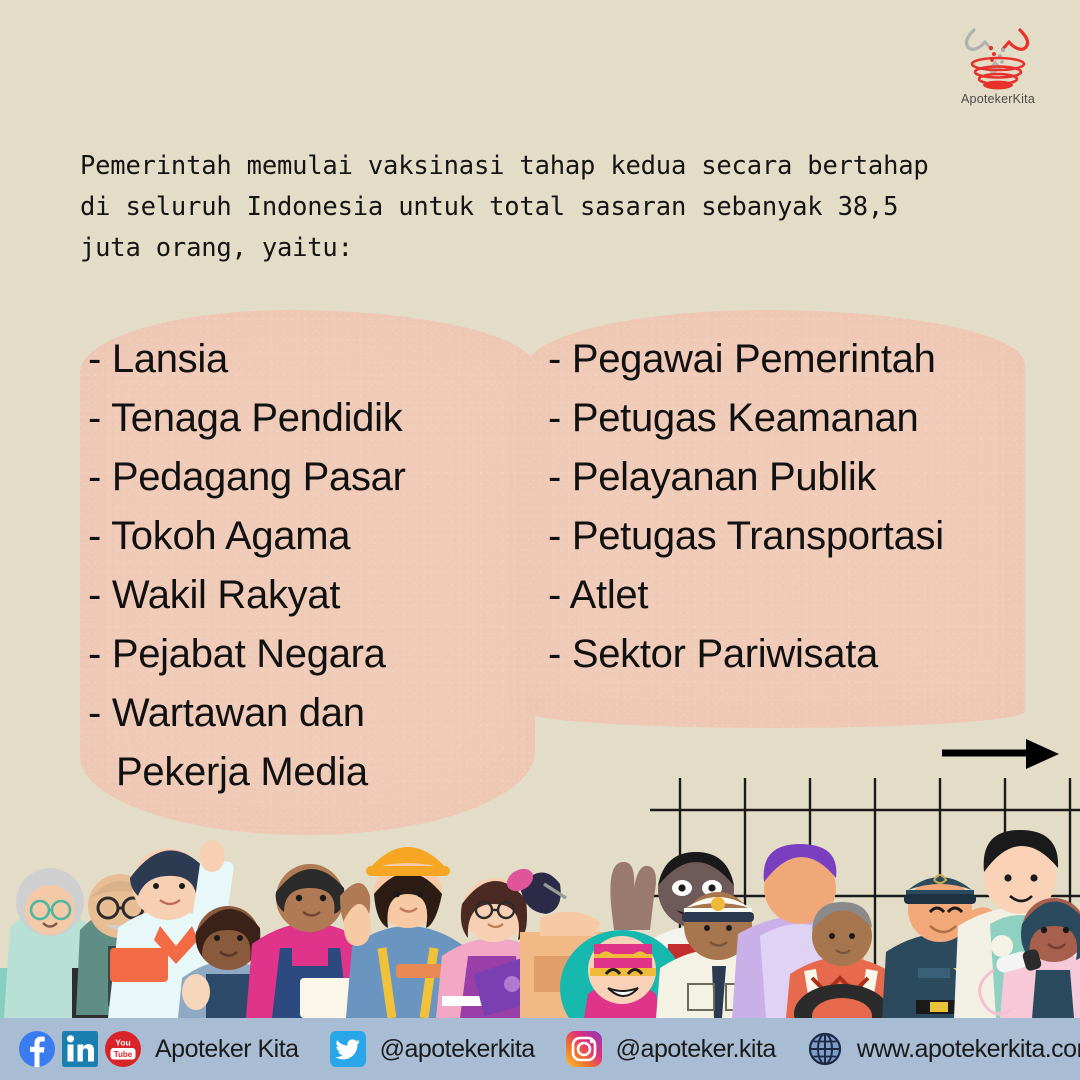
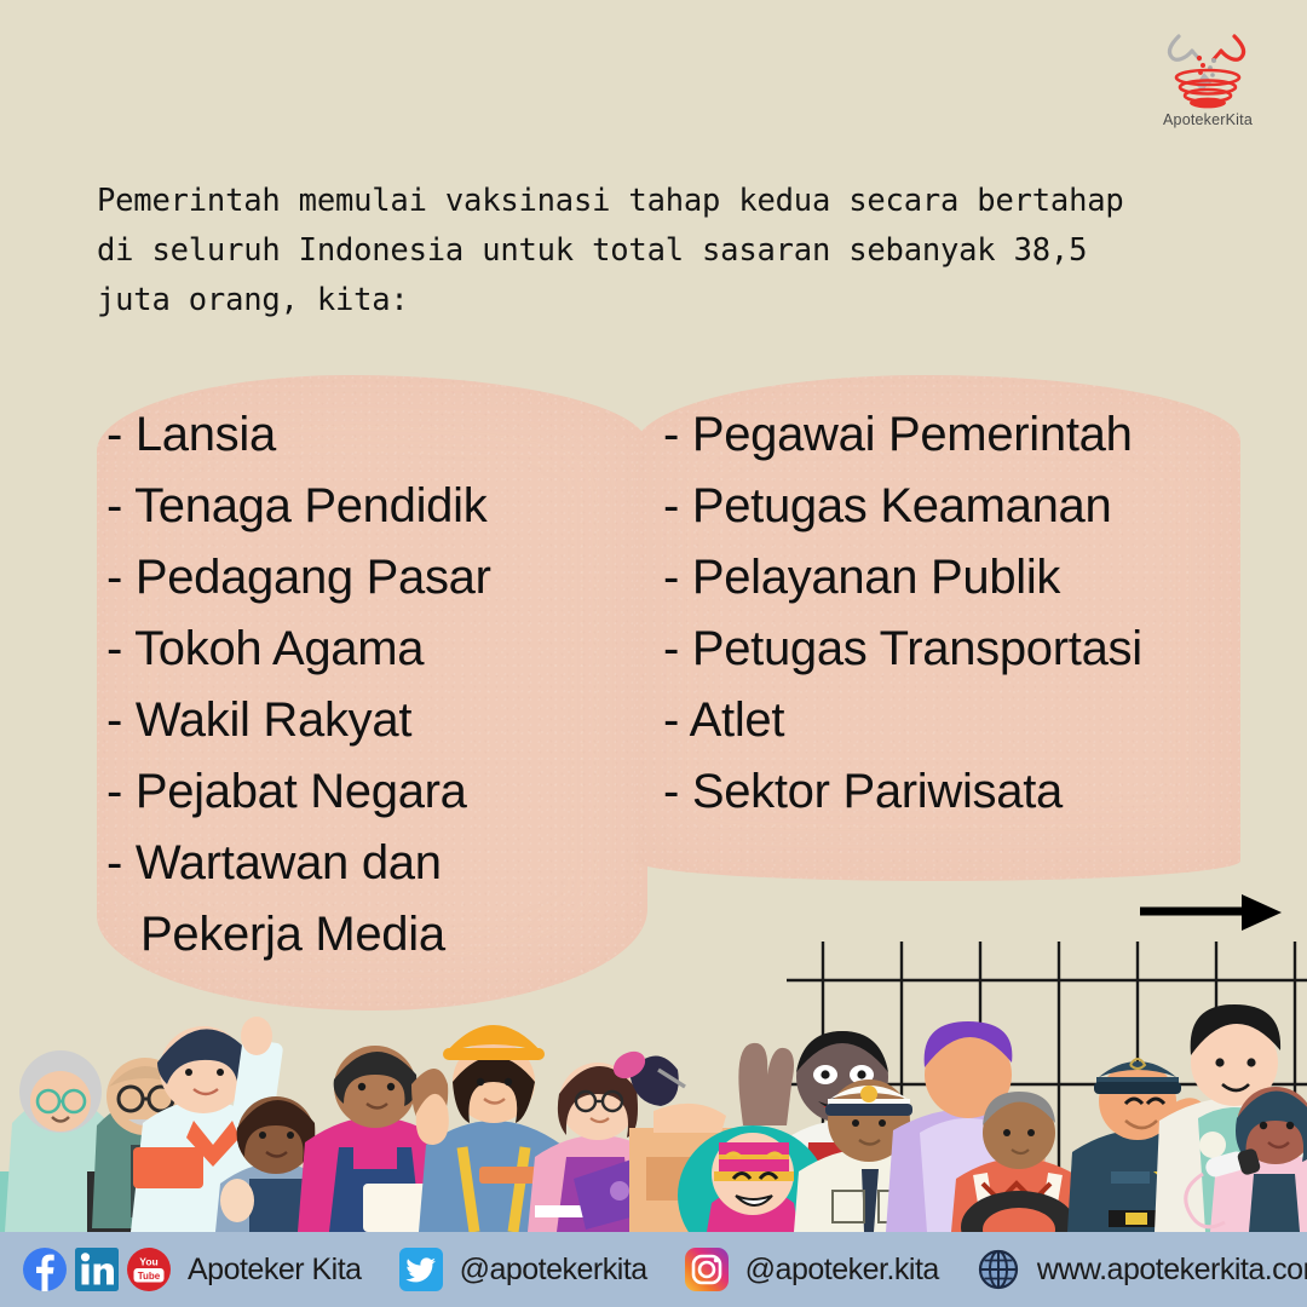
  ApotekerKita
- Pemerintah memulai vaksinasi tahap kedua secara bertahap di seluruh Indonesia untuk total sasaran sebanyak 38,5 juta orang, yaitu:
+ Pemerintah memulai vaksinasi tahap kedua secara bertahap di seluruh Indonesia untuk total sasaran sebanyak 38,5 juta orang, kita:
  - Lansia
  - Tenaga Pendidik
  - Pedagang Pasar
  - Tokoh Agama
  - Wakil Rakyat
  - Pejabat Negara
  - Wartawan dan
  Pekerja Media
  - Pegawai Pemerintah
  - Petugas Keamanan
  - Pelayanan Publik
  - Petugas Transportasi
  - Atlet
  - Sektor Pariwisata
  You
  Tube
  Apoteker Kita
  @apotekerkita
  @apoteker.kita
  www.apotekerkita.co
